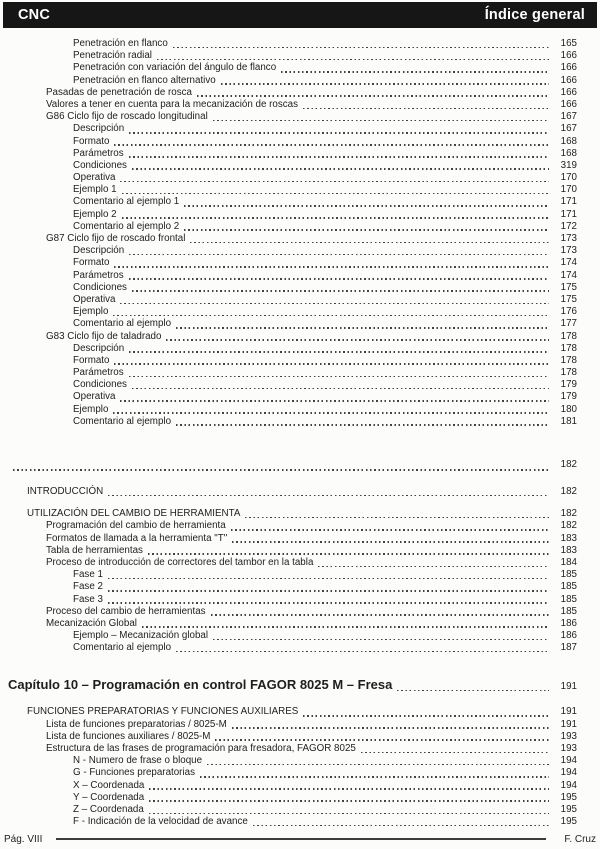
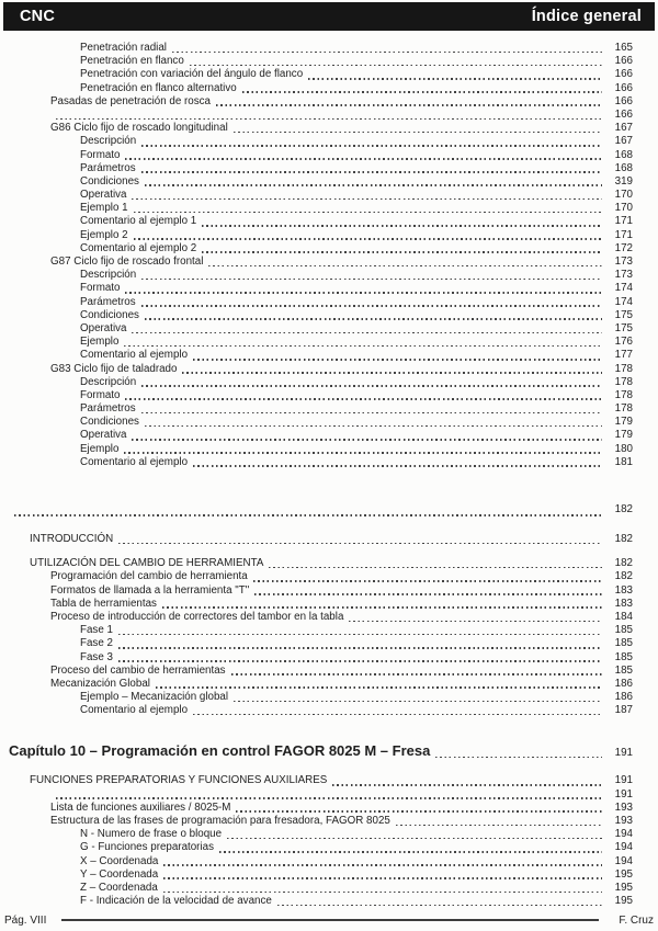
  CNC
  Índice general
- Penetración en flanco
+ Penetración radial
  165
- Penetración radial
+ Penetración en flanco
  166
  Penetración con variación del ángulo de flanco
  166
  Penetración en flanco alternativo
  166
  Pasadas de penetración de rosca
  166
- Valores a tener en cuenta para la mecanización de roscas
  166
  G86 Ciclo fijo de roscado longitudinal
  167
  Descripción
  167
  Formato
  168
  Parámetros
  168
  Condiciones
  319
  Operativa
  170
  Ejemplo 1
  170
  Comentario al ejemplo 1
  171
  Ejemplo 2
  171
  Comentario al ejemplo 2
  172
  G87 Ciclo fijo de roscado frontal
  173
  Descripción
  173
  Formato
  174
  Parámetros
  174
  Condiciones
  175
  Operativa
  175
  Ejemplo
  176
  Comentario al ejemplo
  177
  G83 Ciclo fijo de taladrado
  178
  Descripción
  178
  Formato
  178
  Parámetros
  178
  Condiciones
  179
  Operativa
  179
  Ejemplo
  180
  Comentario al ejemplo
  181
  182
  INTRODUCCIÓN
  182
  UTILIZACIÓN DEL CAMBIO DE HERRAMIENTA
  182
  Programación del cambio de herramienta
  182
  Formatos de llamada a la herramienta "T"
  183
  Tabla de herramientas
  183
  Proceso de introducción de correctores del tambor en la tabla
  184
  Fase 1
  185
  Fase 2
  185
  Fase 3
  185
  Proceso del cambio de herramientas
  185
  Mecanización Global
  186
  Ejemplo – Mecanización global
  186
  Comentario al ejemplo
  187
  Capítulo 10 – Programación en control FAGOR 8025 M – Fresa
  191
  FUNCIONES PREPARATORIAS Y FUNCIONES AUXILIARES
  191
- Lista de funciones preparatorias / 8025-M
  191
  Lista de funciones auxiliares / 8025-M
  193
  Estructura de las frases de programación para fresadora, FAGOR 8025
  193
  N - Numero de frase o bloque
  194
  G - Funciones preparatorias
  194
  X – Coordenada
  194
  Y – Coordenada
  195
  Z – Coordenada
  195
  F - Indicación de la velocidad de avance
  195
  Pág. VIII
  F. Cruz
